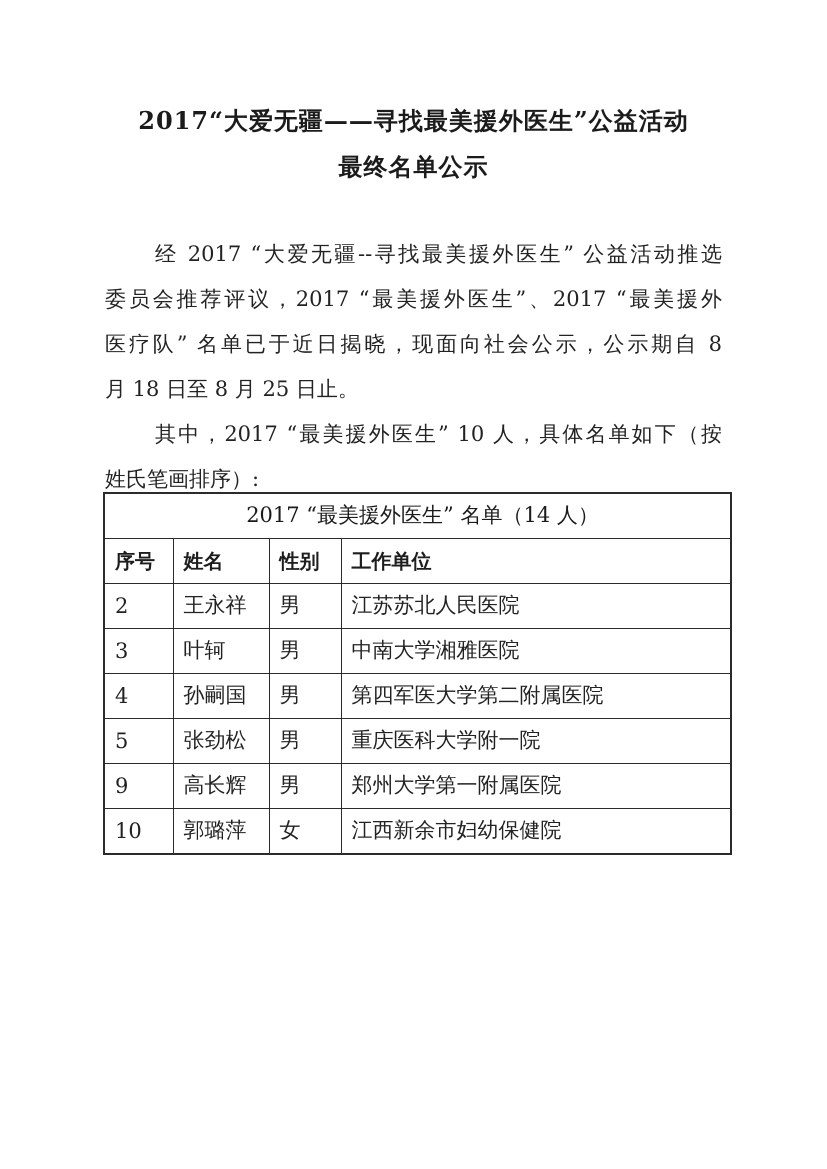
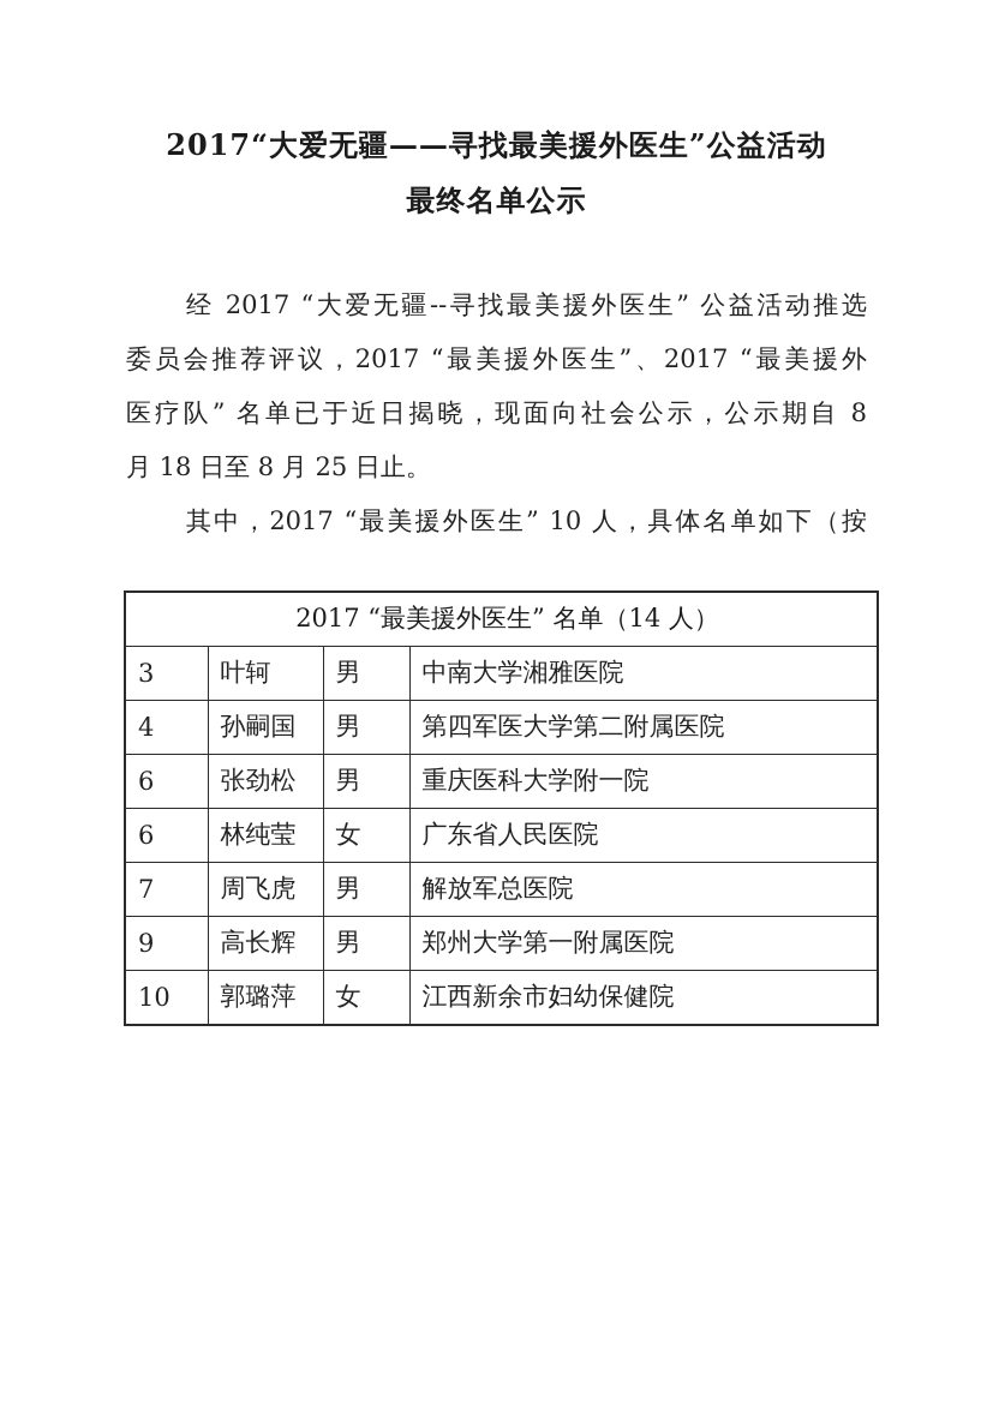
  2017“大爱无疆——寻找最美援外医生”公益活动
  最终名单公示
  经 2017 “大爱无疆--寻找最美援外医生” 公益活动推选
  委员会推荐评议，2017 “最美援外医生”、2017 “最美援外
  医疗队” 名单已于近日揭晓，现面向社会公示，公示期自 8
  月 18 日至 8 月 25 日止。
  其中，2017 “最美援外医生” 10 人，具体名单如下（按
- 姓氏笔画排序）:
  2017 “最美援外医生” 名单（14 人）
- 序号	姓名	性别	工作单位
- 2	王永祥	男	江苏苏北人民医院
  3	叶轲	男	中南大学湘雅医院
  4	孙嗣国	男	第四军医大学第二附属医院
- 5	张劲松	男	重庆医科大学附一院
+ 6	张劲松	男	重庆医科大学附一院
+ 6	林纯莹	女	广东省人民医院
+ 7	周飞虎	男	解放军总医院
  9	高长辉	男	郑州大学第一附属医院
  10	郭璐萍	女	江西新余市妇幼保健院
